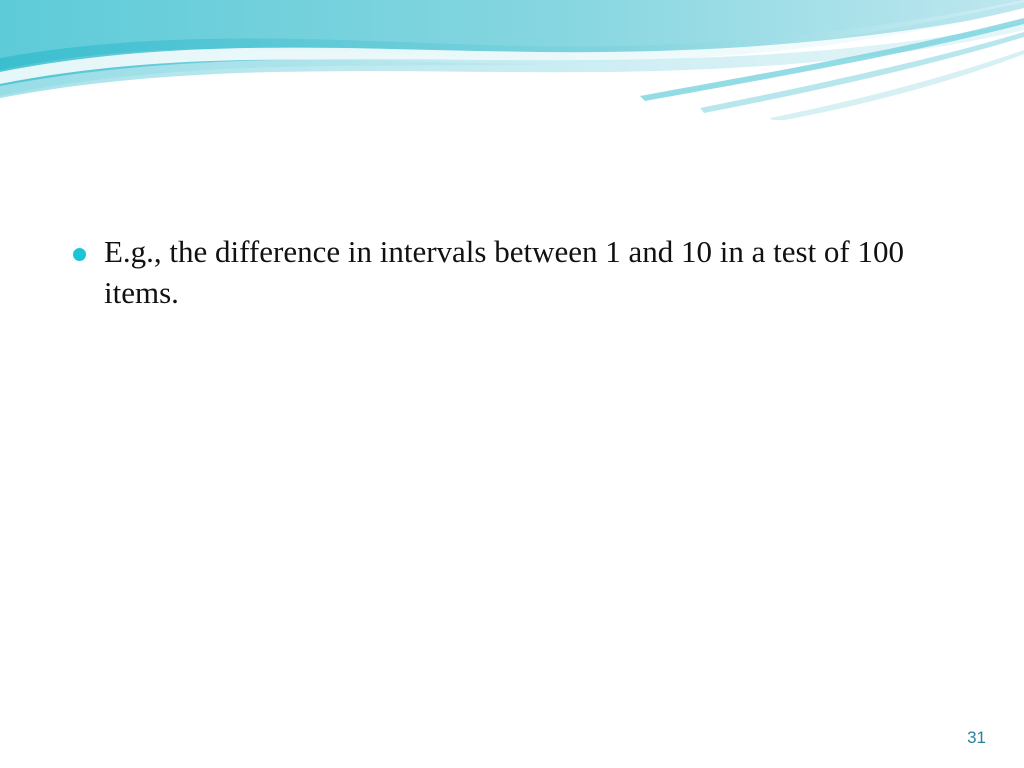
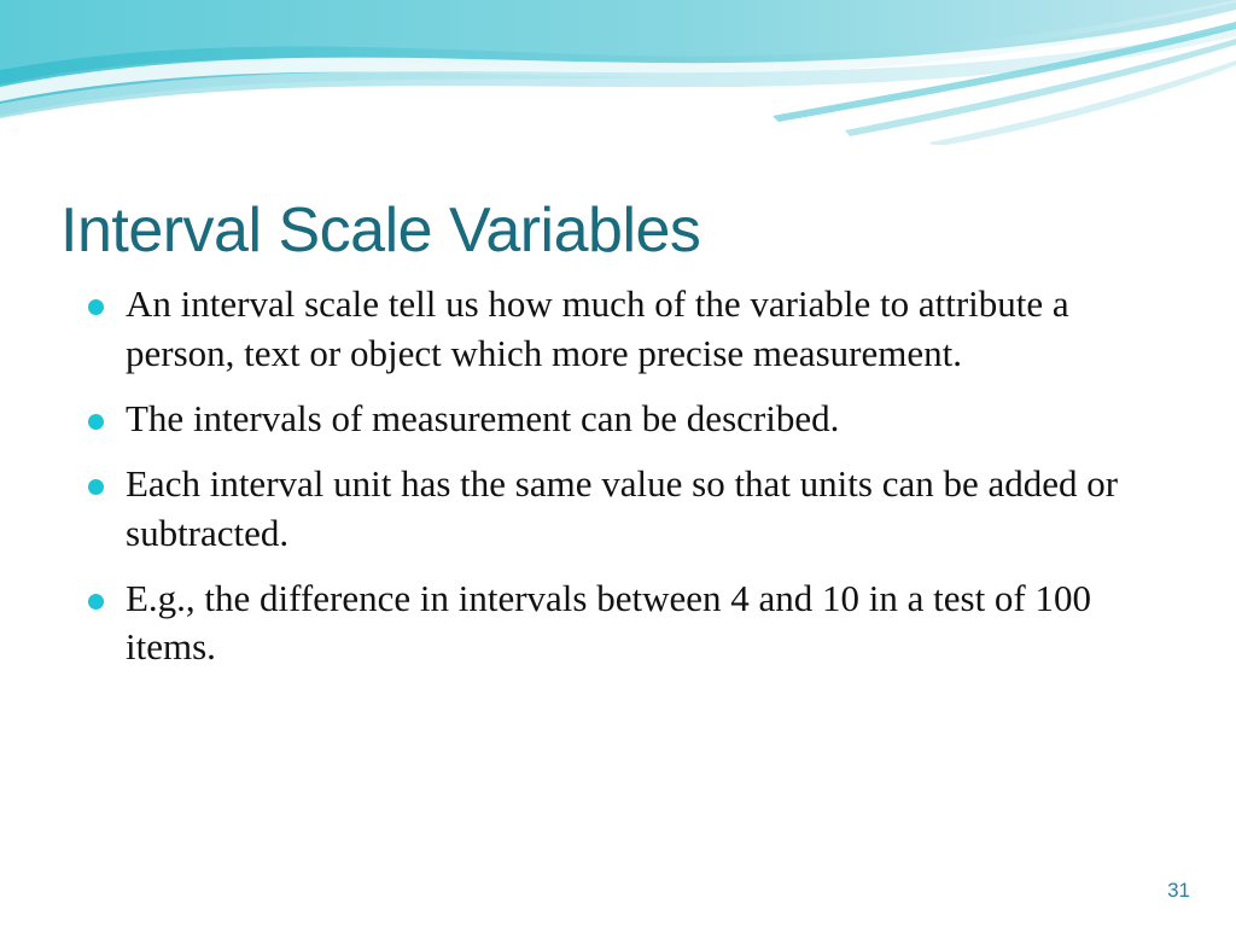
+ Interval Scale Variables
+ An interval scale tell us how much of the variable to attribute a person, text or object which more precise measurement.
+ The intervals of measurement can be described.
+ Each interval unit has the same value so that units can be added or subtracted.
- E.g., the difference in intervals between 1 and 10 in a test of 100 items.
+ E.g., the difference in intervals between 4 and 10 in a test of 100 items.
  31
